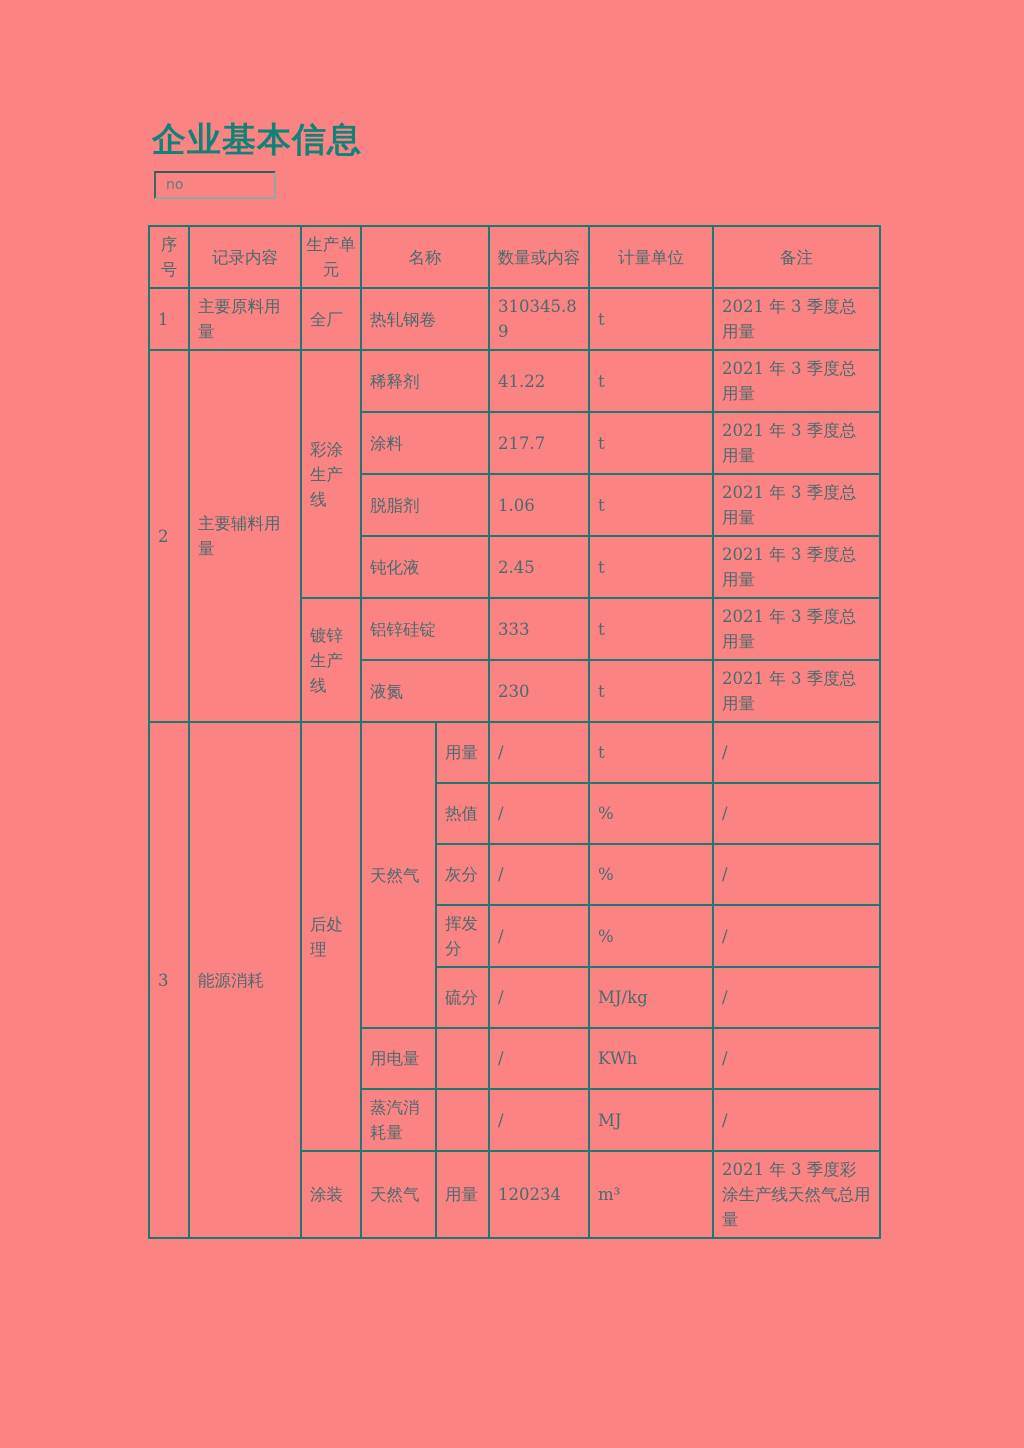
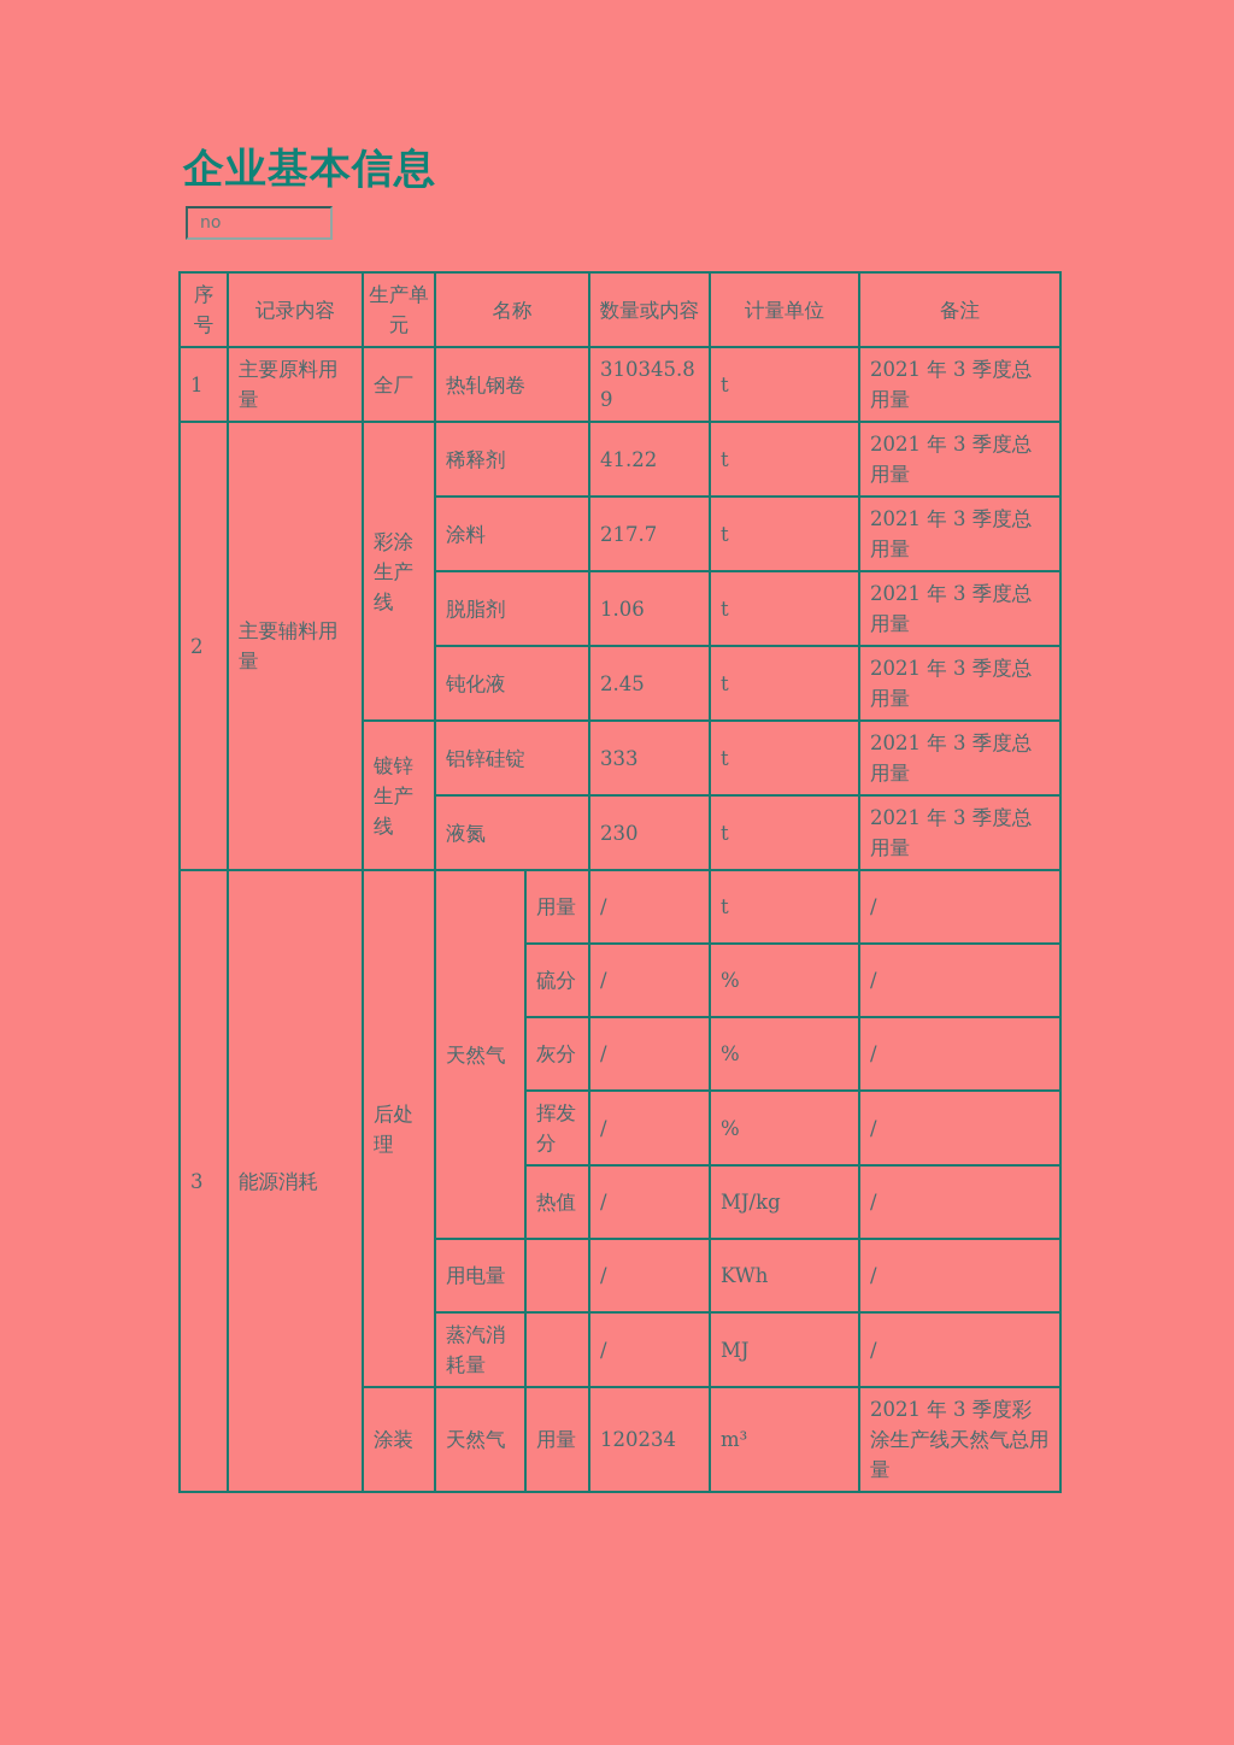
  企业基本信息
  no
  序号	记录内容	生产单元	名称	数量或内容	计量单位	备注
  1	主要原料用量	全厂	热轧钢卷	310345.89	t	2021 年 3 季度总用量
  2	主要辅料用量	彩涂生产线	稀释剂	41.22	t	2021 年 3 季度总用量
  涂料	217.7	t	2021 年 3 季度总用量
  脱脂剂	1.06	t	2021 年 3 季度总用量
  钝化液	2.45	t	2021 年 3 季度总用量
  镀锌生产线	铝锌硅锭	333	t	2021 年 3 季度总用量
  液氮	230	t	2021 年 3 季度总用量
  3	能源消耗	后处理	天然气	用量	/	t	/
- 热值	/	%	/
+ 硫分	/	%	/
  灰分	/	%	/
  挥发分	/	%	/
- 硫分	/	MJ/kg	/
+ 热值	/	MJ/kg	/
  用电量		/	KWh	/
  蒸汽消耗量		/	MJ	/
  涂装	天然气	用量	120234	m³	2021 年 3 季度彩涂生产线天然气总用量
